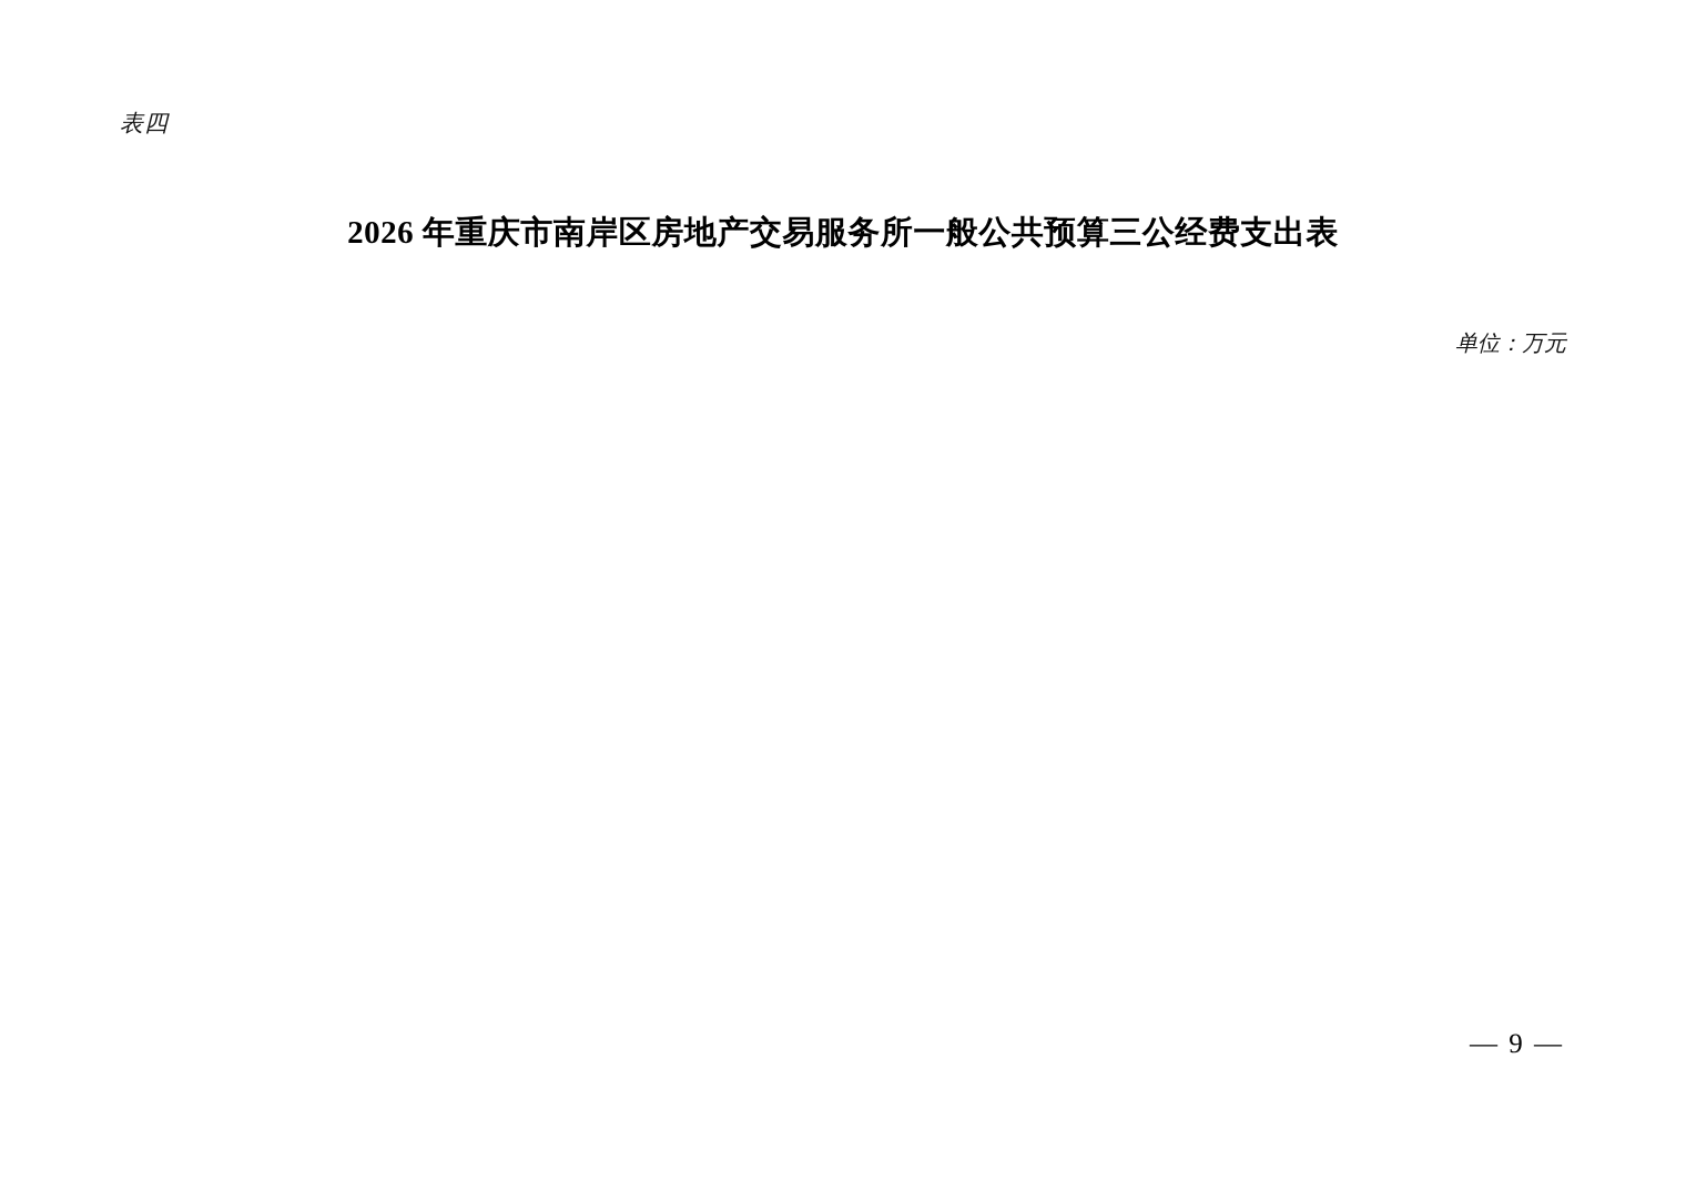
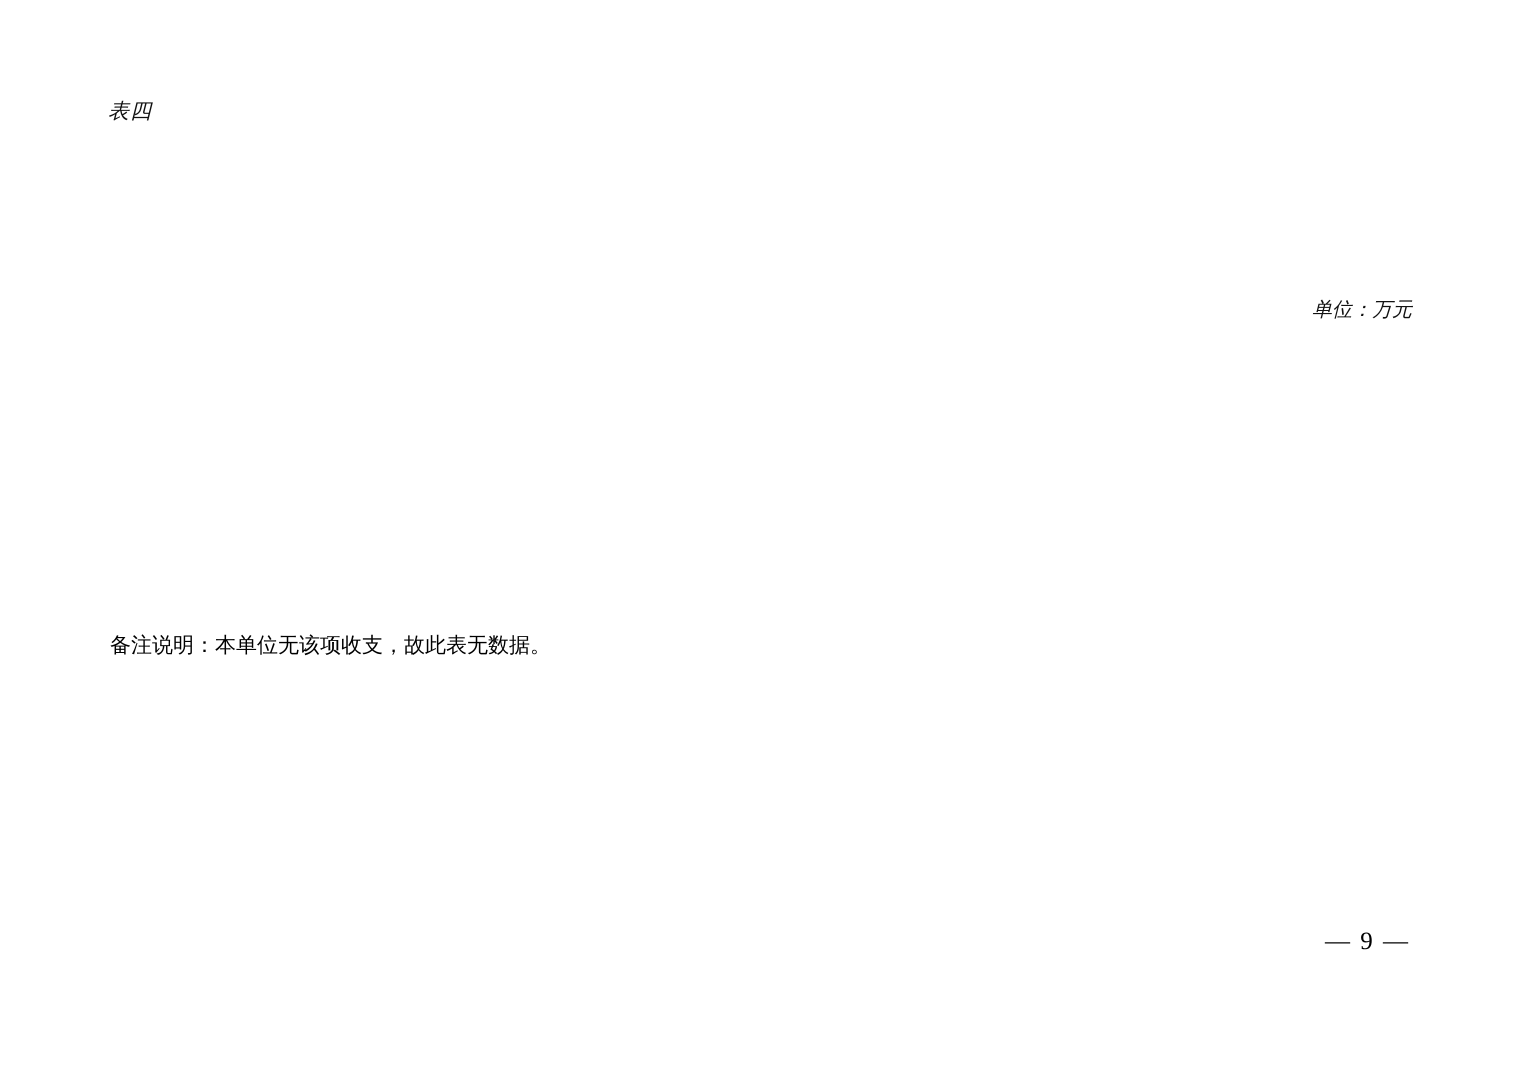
  表四
- 2026 年重庆市南岸区房地产交易服务所一般公共预算三公经费支出表
  单位：万元
+ 备注说明：本单位无该项收支，故此表无数据。
  — 9 —
